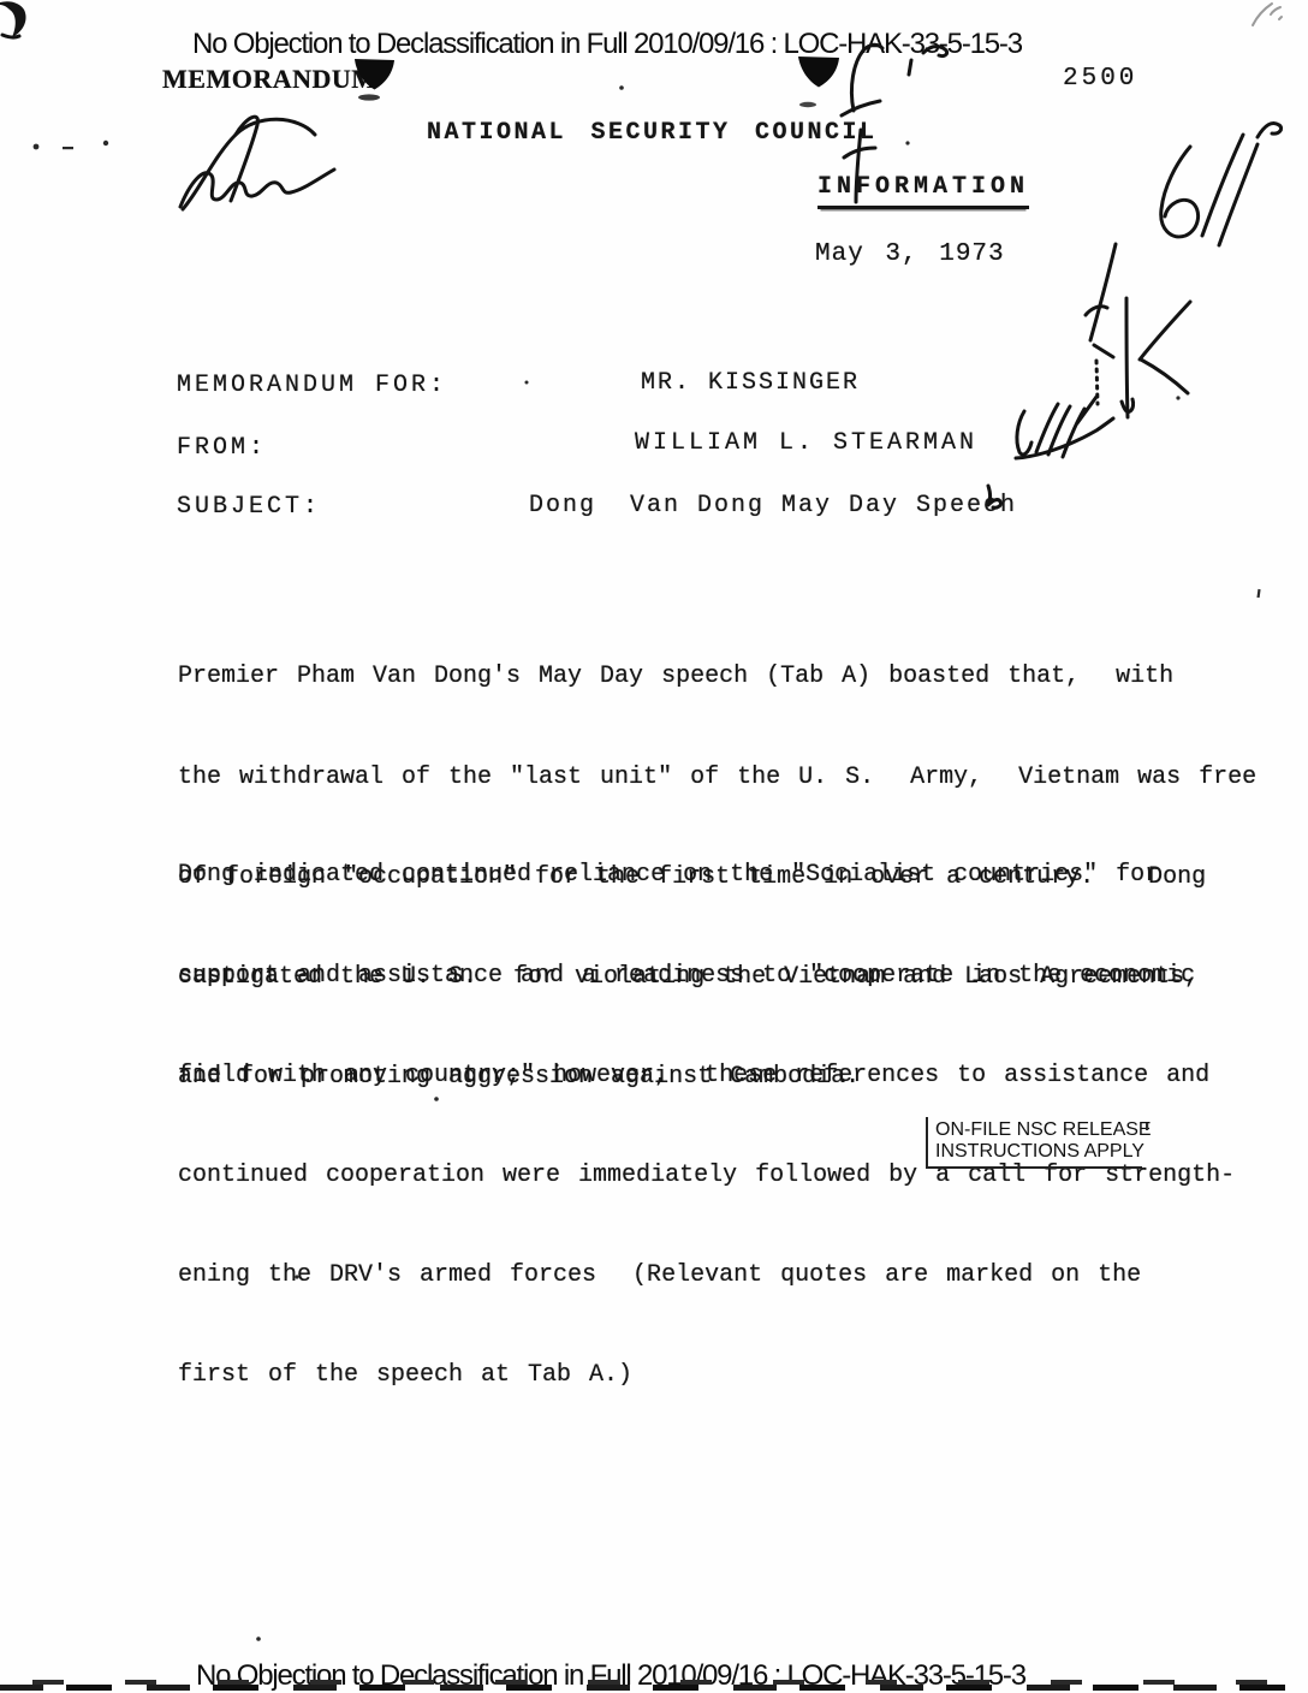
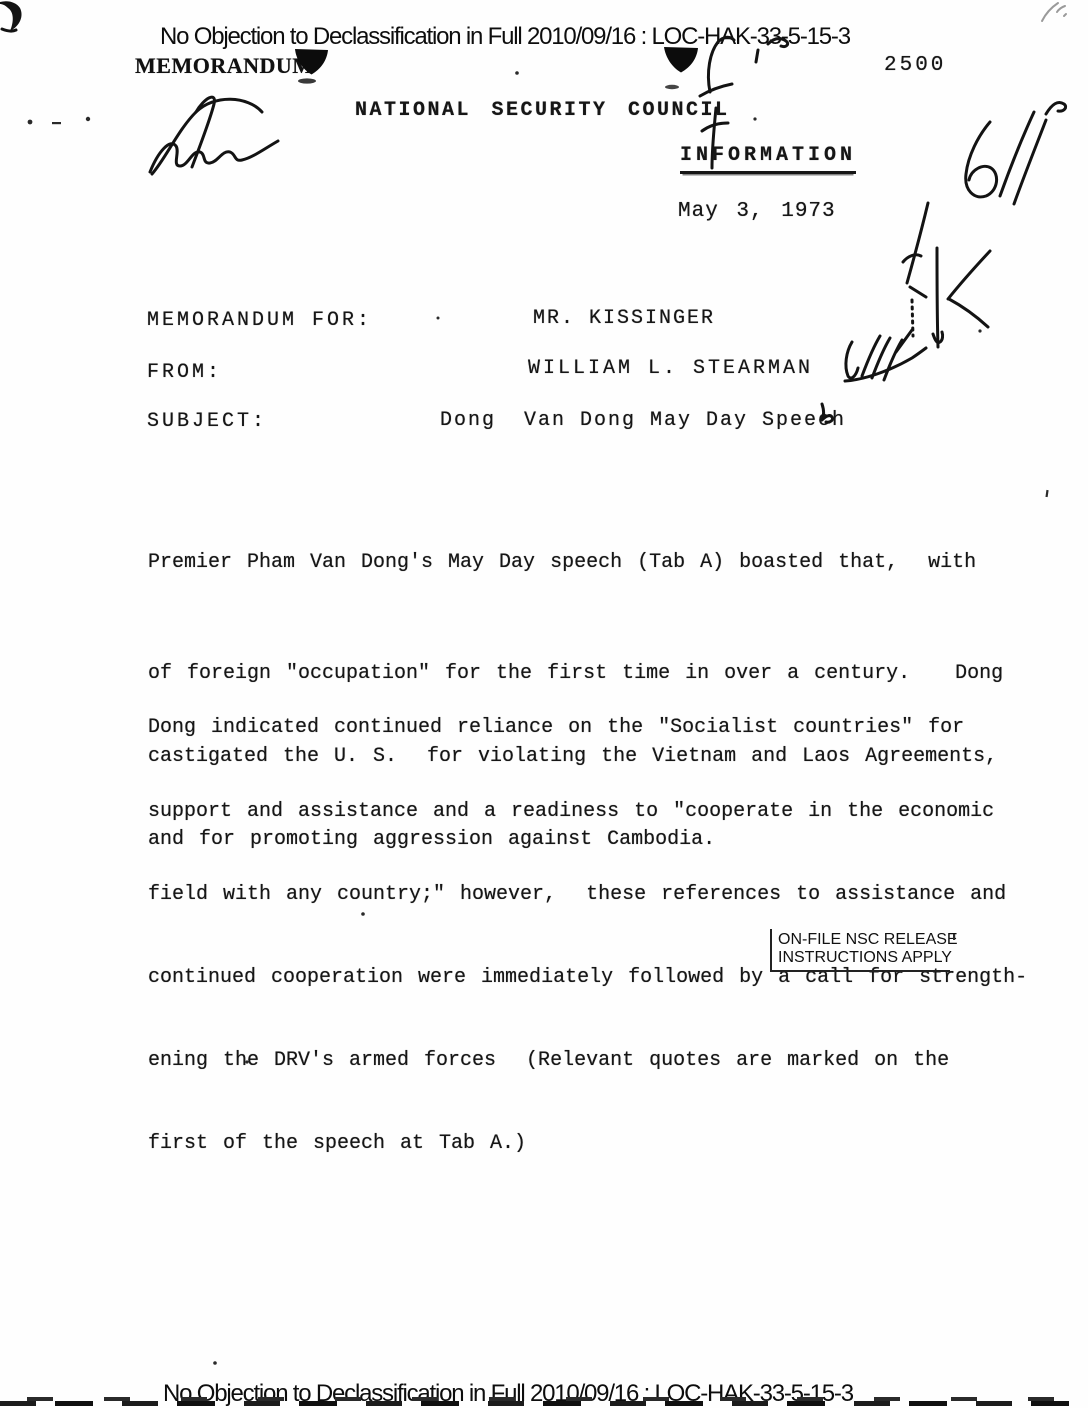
  No Objection to Declassification in Full 2010/09/16 : LOC-HK-33-5-15-3
  MEMORANDU
  2500
  NATIONAL SECURITY COUNCIL
  INFORMATION
  May 3, 1973
  MEMORANDUM FOR:
  MR. KISSINGER
  FROM:
  WILLIAM L. STEARMAN
  SUBJECT:
  Dong Van Dong May Day Speech
  Premier Pham Van Dong's May Day speech (Tab A) boasted that, with
- the withdrawal of the "last unit" of the U. S. Army, Vietnam was free
  of foreign "occupation" for the first time in over a century. Dong
  castigated the U. S. for violating the Vietnam and Laos Agreements,
  and for promoting aggression against Cambodia.
  Dong indicated continued reliance on the "Socialist countries" for
  support and assistance and a readiness to "cooperate in the economic
  field with any country;" however, these references to assistance and
  continued cooperation were immediately followed by a call for strength-
  ening the DRV's armed forces (Relevant quotes are marked on the
  first of the speech at Tab A.)
  ON-FILE NSC RELEAS
  INSTRUCTIONS APPLY
  No Objection to Declassification in Full 2010/09/16 : LOC-HAK-33-5-15-3
